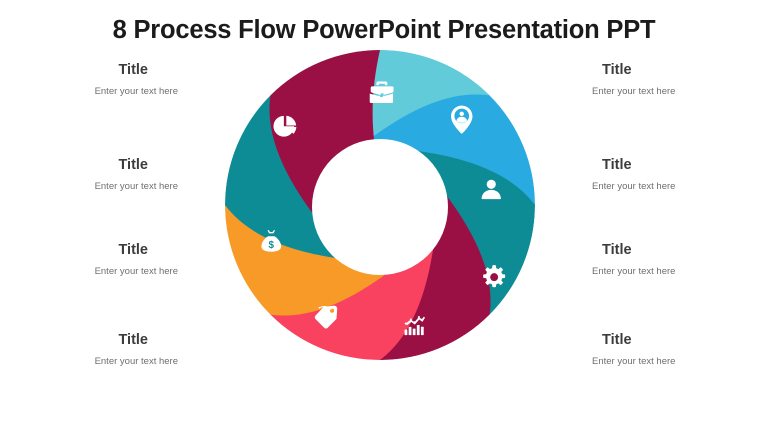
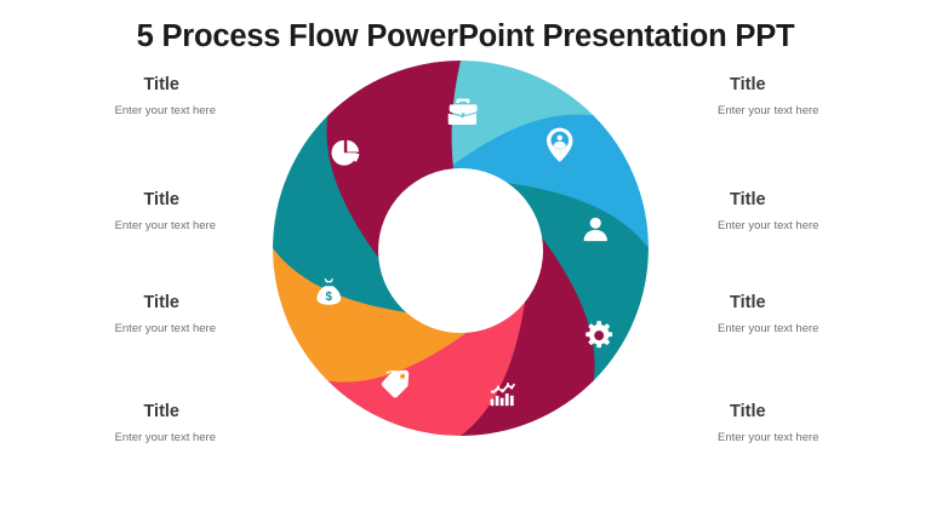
- 8 Process Flow PowerPoint Presentation PPT
+ 5 Process Flow PowerPoint Presentation PPT
  Title
  Enter your text here
  Title
  Enter your text here
  Title
  Enter your text here
  Title
  Enter your text here
  Title
  Enter your text here
  Title
  Enter your text here
  Title
  Enter your text here
  Title
  Enter your text here
  $
